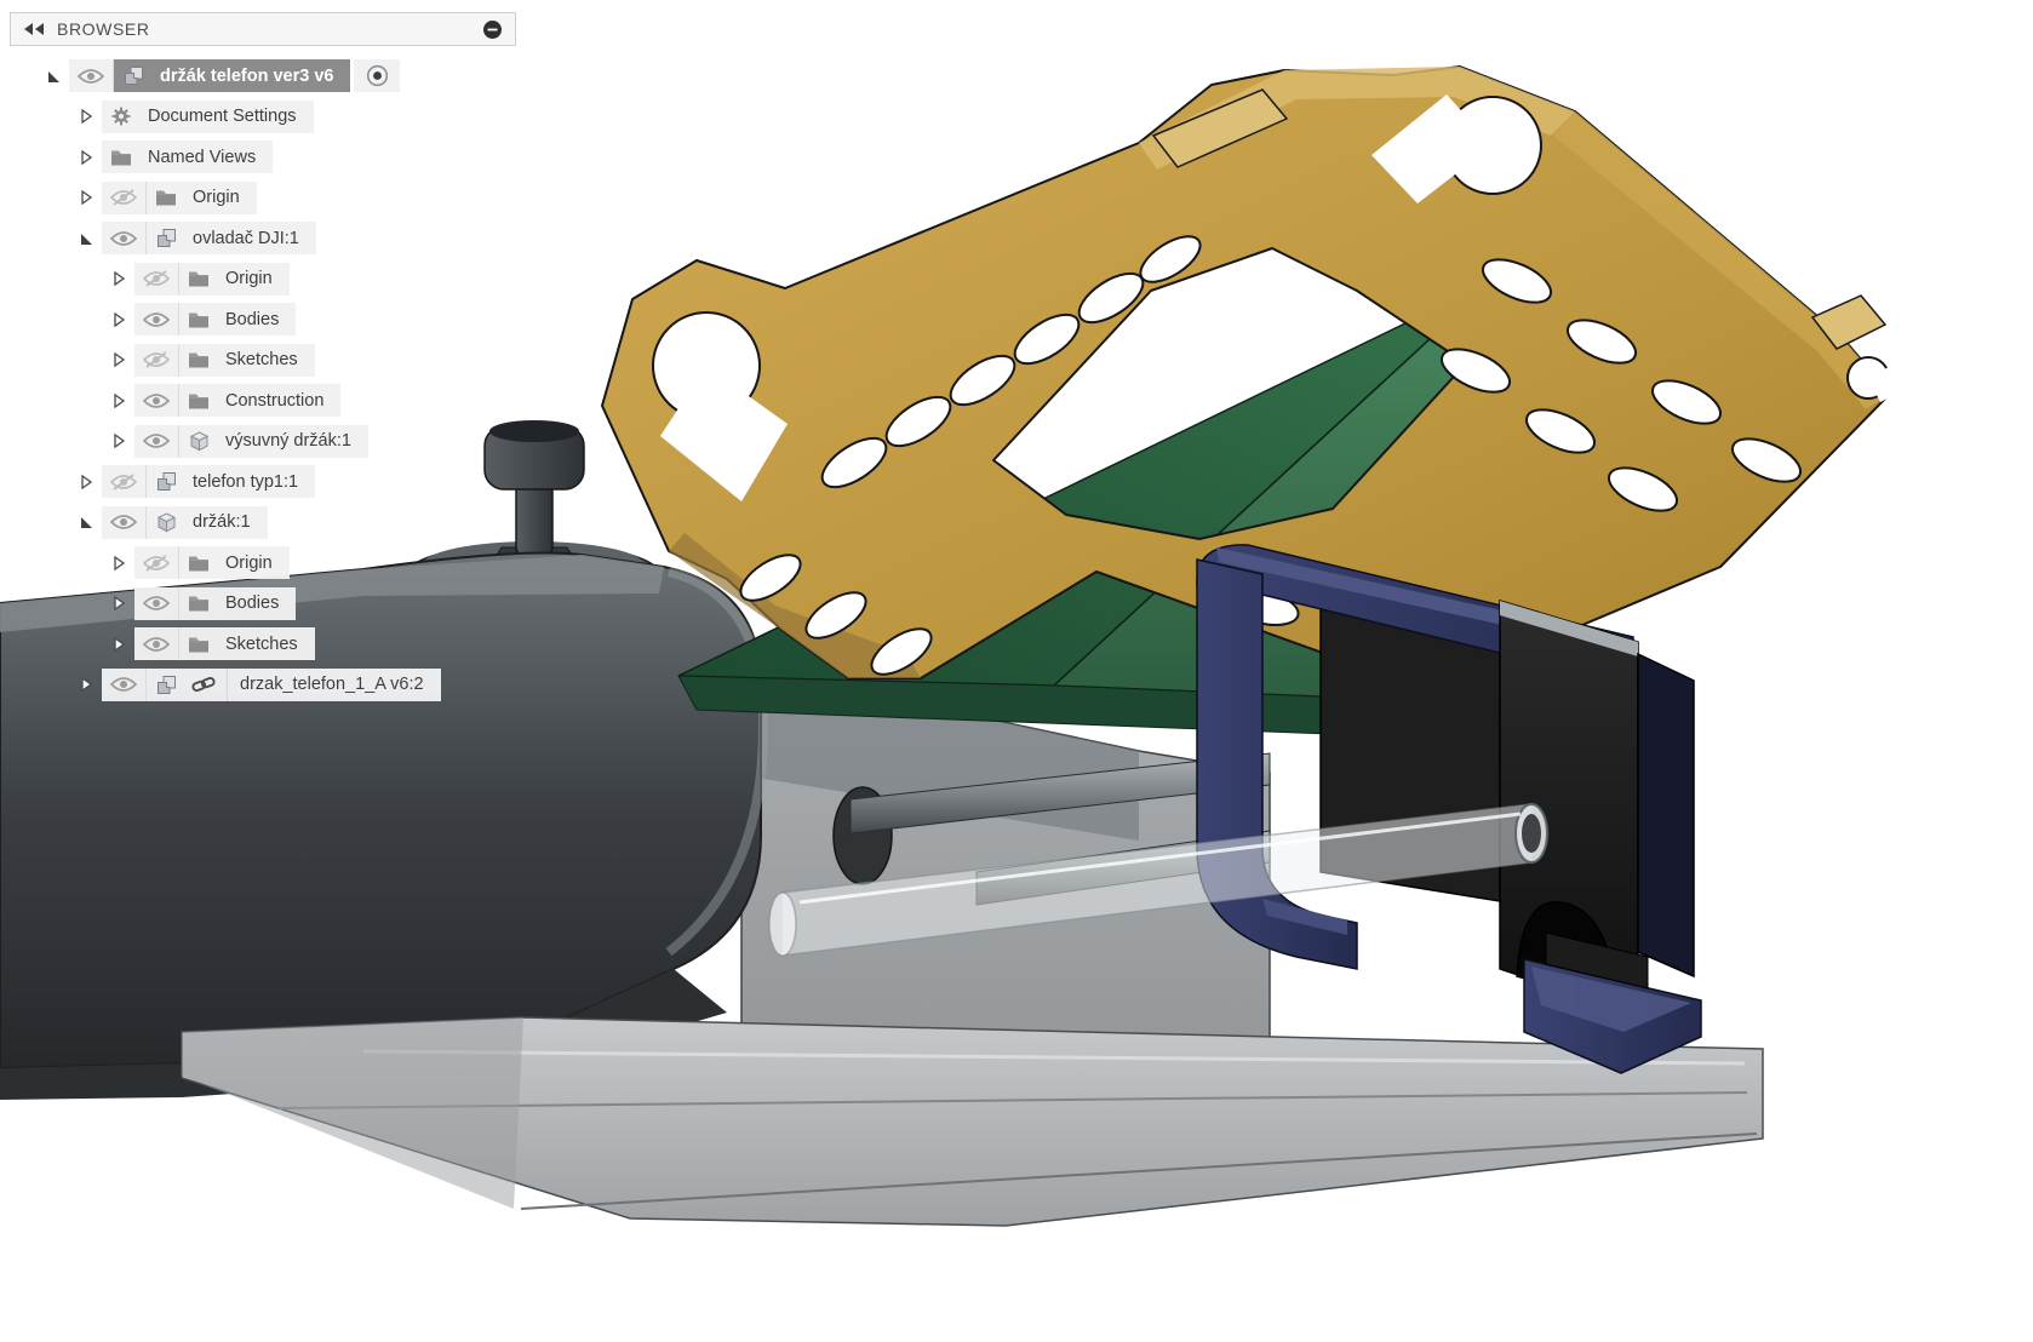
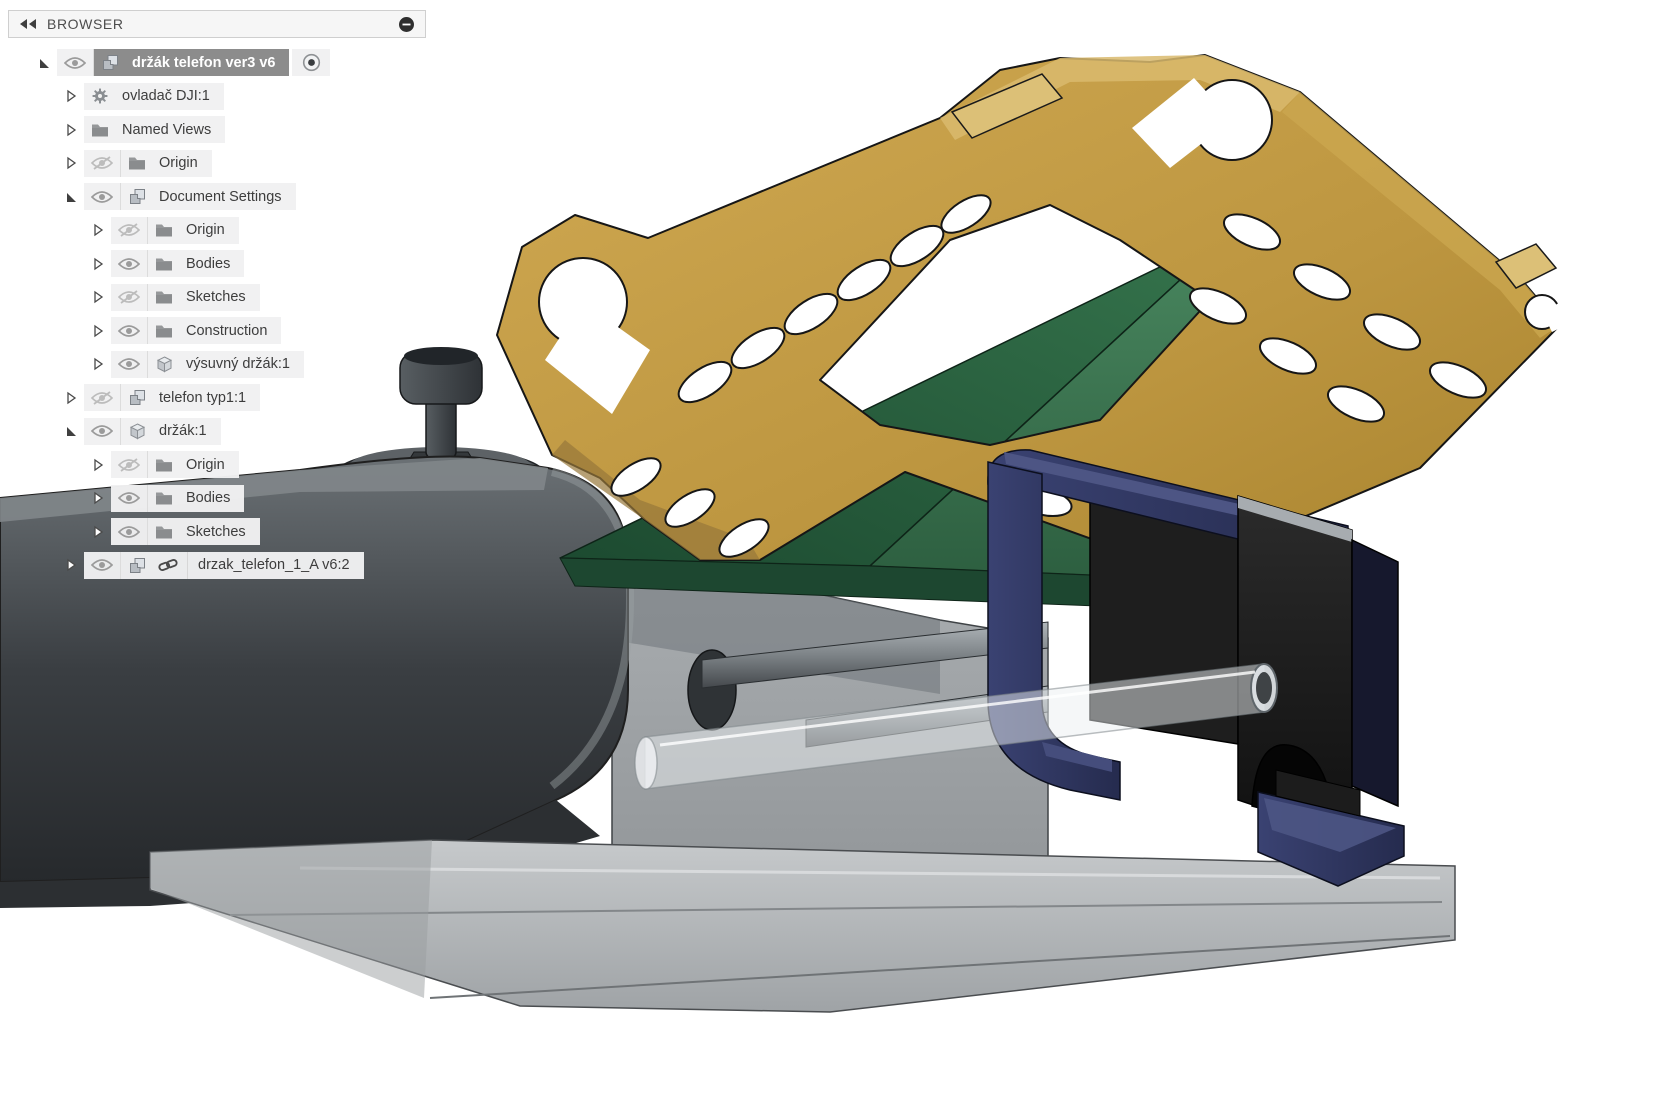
  BROWSER
  držák telefon ver3 v6
- Document Settings
+ ovladač DJI:1
  Named Views
  Origin
- ovladač DJI:1
+ Document Settings
  Origin
  Bodies
  Sketches
  Construction
  výsuvný držák:1
  telefon typ1:1
  držák:1
  Origin
  Bodies
  Sketches
  drzak_telefon_1_A v6:2
